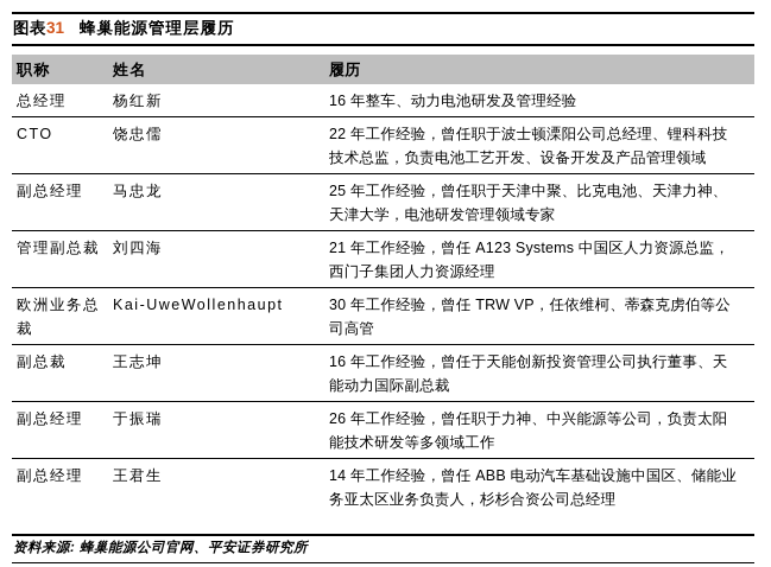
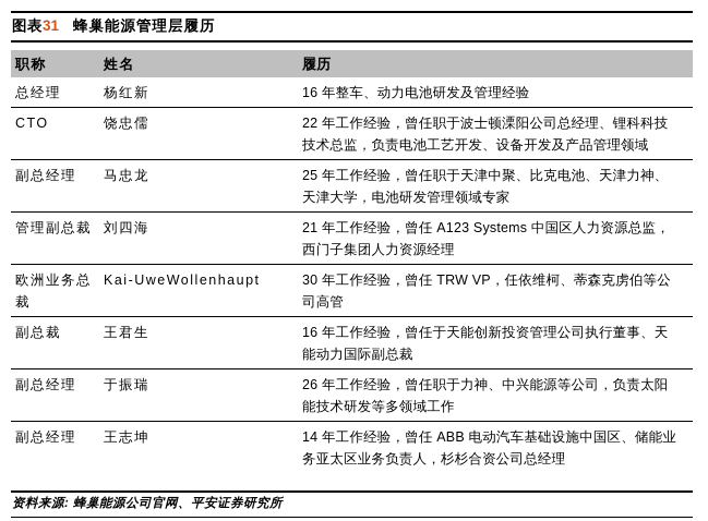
  图表31 蜂巢能源管理层履历
  职称
  姓名
  履历
  总经理
  杨红新
  16 年整车、动力电池研发及管理经验
  CTO
  饶忠儒
  22 年工作经验，曾任职于波士顿溧阳公司总经理、锂科科技技术总监，负责电池工艺开发、设备开发及产品管理领域
  副总经理
  马忠龙
  25 年工作经验，曾任职于天津中聚、比克电池、天津力神、天津大学，电池研发管理领域专家
  管理副总裁
  刘四海
  21 年工作经验，曾任 A123 Systems 中国区人力资源总监，西门子集团人力资源经理
  欧洲业务总裁
  Kai-UweWollenhaupt
  30 年工作经验，曾任 TRW VP，任依维柯、蒂森克虏伯等公司高管
  副总裁
- 王志坤
+ 王君生
  16 年工作经验，曾任于天能创新投资管理公司执行董事、天能动力国际副总裁
  副总经理
  于振瑞
  26 年工作经验，曾任职于力神、中兴能源等公司，负责太阳能技术研发等多领域工作
  副总经理
- 王君生
+ 王志坤
  14 年工作经验，曾任 ABB 电动汽车基础设施中国区、储能业务亚太区业务负责人，杉杉合资公司总经理
  资料来源: 蜂巢能源公司官网、平安证券研究所
